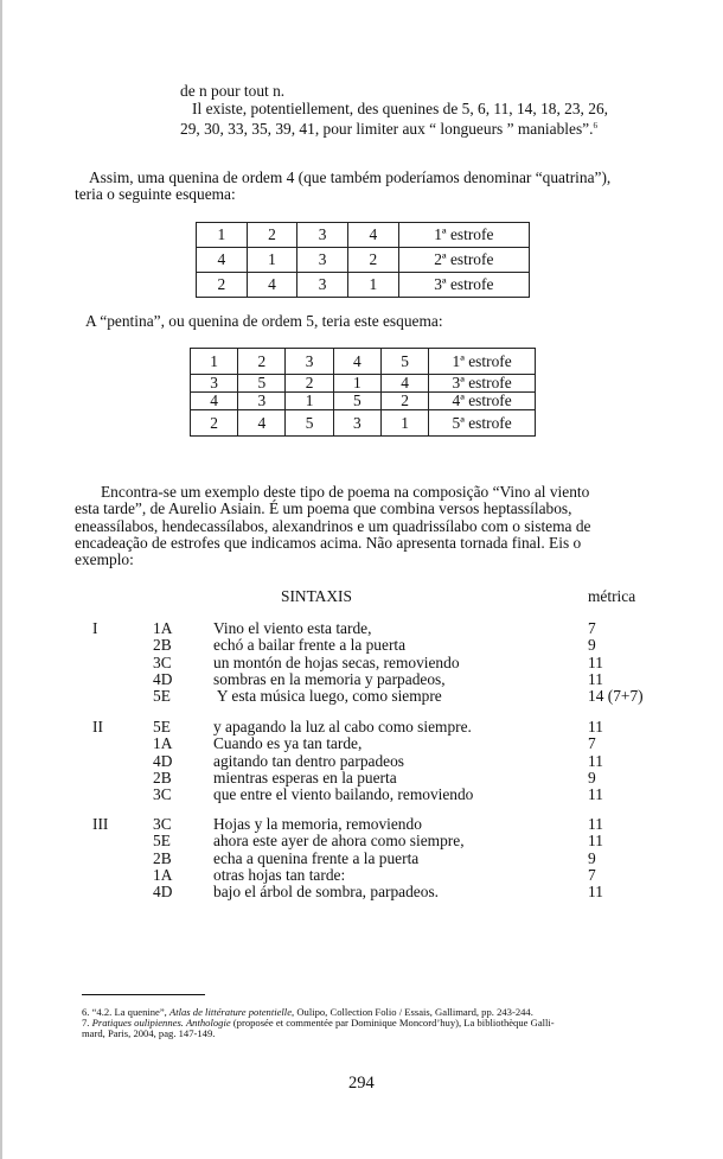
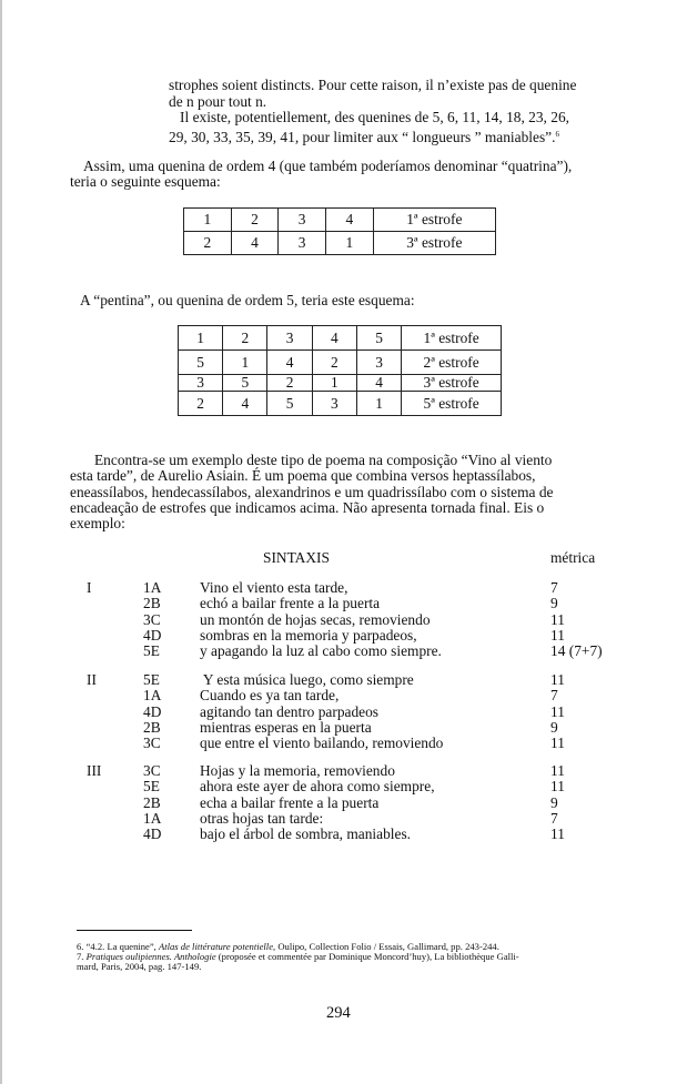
+ strophes soient distincts. Pour cette raison, il n’existe pas de quenine
  de n pour tout n.
  Il existe, potentiellement, des quenines de 5, 6, 11, 14, 18, 23, 26,
  29, 30, 33, 35, 39, 41, pour limiter aux “ longueurs ” maniables”.6
  Assim, uma quenina de ordem 4 (que também poderíamos denominar “quatrina”),
  teria o seguinte esquema:
  1	2	3	4	1ª estrofe
- 4	1	3	2	2ª estrofe
  2	4	3	1	3ª estrofe
  A “pentina”, ou quenina de ordem 5, teria este esquema:
  1	2	3	4	5	1ª estrofe
+ 5	1	4	2	3	2ª estrofe
  3	5	2	1	4	3ª estrofe
- 4	3	1	5	2	4ª estrofe
  2	4	5	3	1	5ª estrofe
  Encontra-se um exemplo deste tipo de poema na composição “Vino al viento
  esta tarde”, de Aurelio Asiain. É um poema que combina versos heptassílabos,
  eneassílabos, hendecassílabos, alexandrinos e um quadrissílabo com o sistema de
  encadeação de estrofes que indicamos acima. Não apresenta tornada final. Eis o
  exemplo:
  SINTAXIS
  métrica
  I
  1A
  Vino el viento esta tarde,
  7
  2B
  echó a bailar frente a la puerta
  9
  3C
  un montón de hojas secas, removiendo
  11
  4D
  sombras en la memoria y parpadeos,
  11
  5E
- Y esta música luego, como siempre
+ y apagando la luz al cabo como siempre.
  14 (7+7)
  II
  5E
- y apagando la luz al cabo como siempre.
+ Y esta música luego, como siempre
  11
  1A
  Cuando es ya tan tarde,
  7
  4D
  agitando tan dentro parpadeos
  11
  2B
  mientras esperas en la puerta
  9
  3C
  que entre el viento bailando, removiendo
  11
  III
  3C
  Hojas y la memoria, removiendo
  11
  5E
  ahora este ayer de ahora como siempre,
  11
  2B
- echa a quenina frente a la puerta
+ echa a bailar frente a la puerta
  9
  1A
  otras hojas tan tarde:
  7
  4D
- bajo el árbol de sombra, parpadeos.
+ bajo el árbol de sombra, maniables.
  11
  6. “4.2. La quenine”, Atlas de littérature potentielle, Oulipo, Collection Folio / Essais, Gallimard, pp. 243-244.
  7. Pratiques oulipiennes. Anthologie (proposée et commentée par Dominique Moncord’huy), La bibliothèque Galli-
  mard, Paris, 2004, pag. 147-149.
  294
